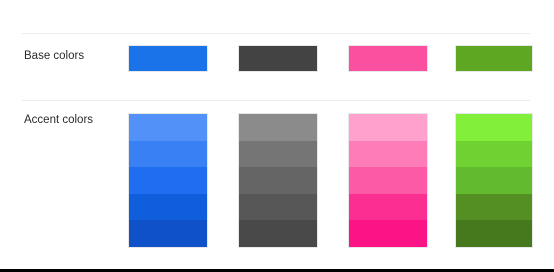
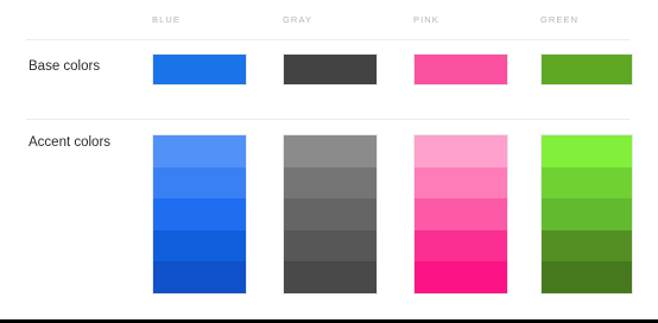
+ BLUE
+ GRAY
+ PINK
+ GREEN
  Base colors
  Accent colors
